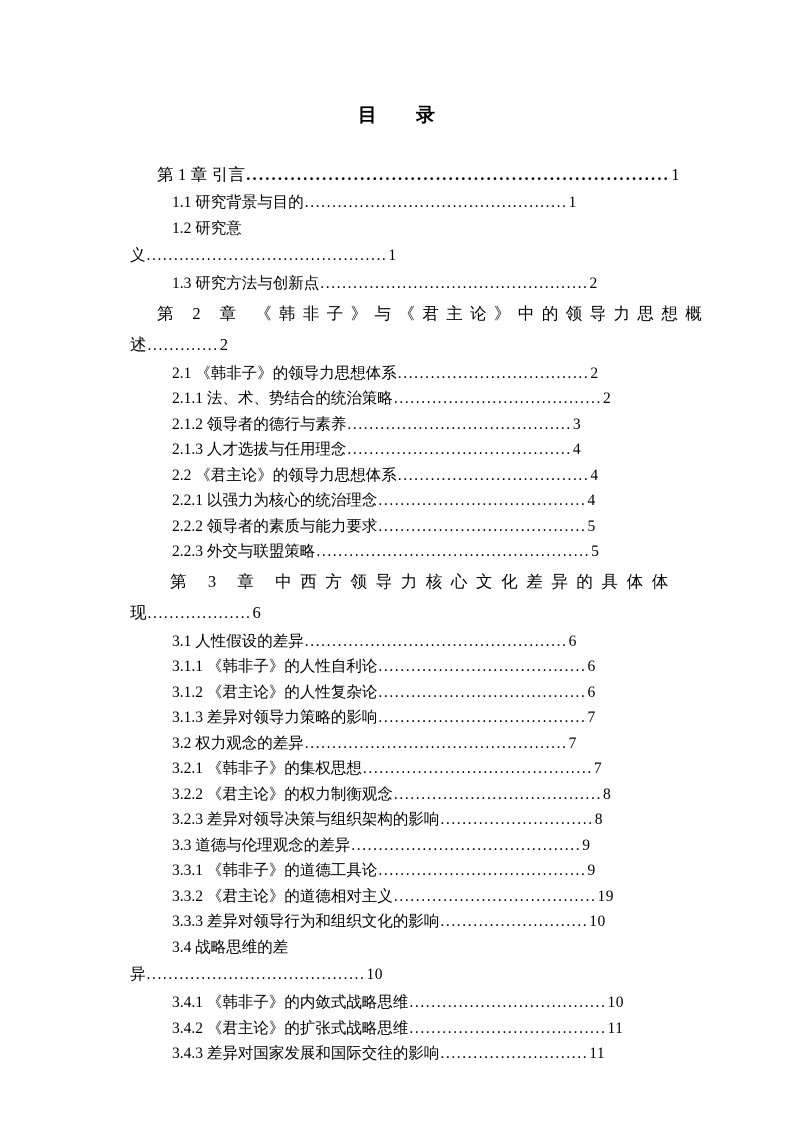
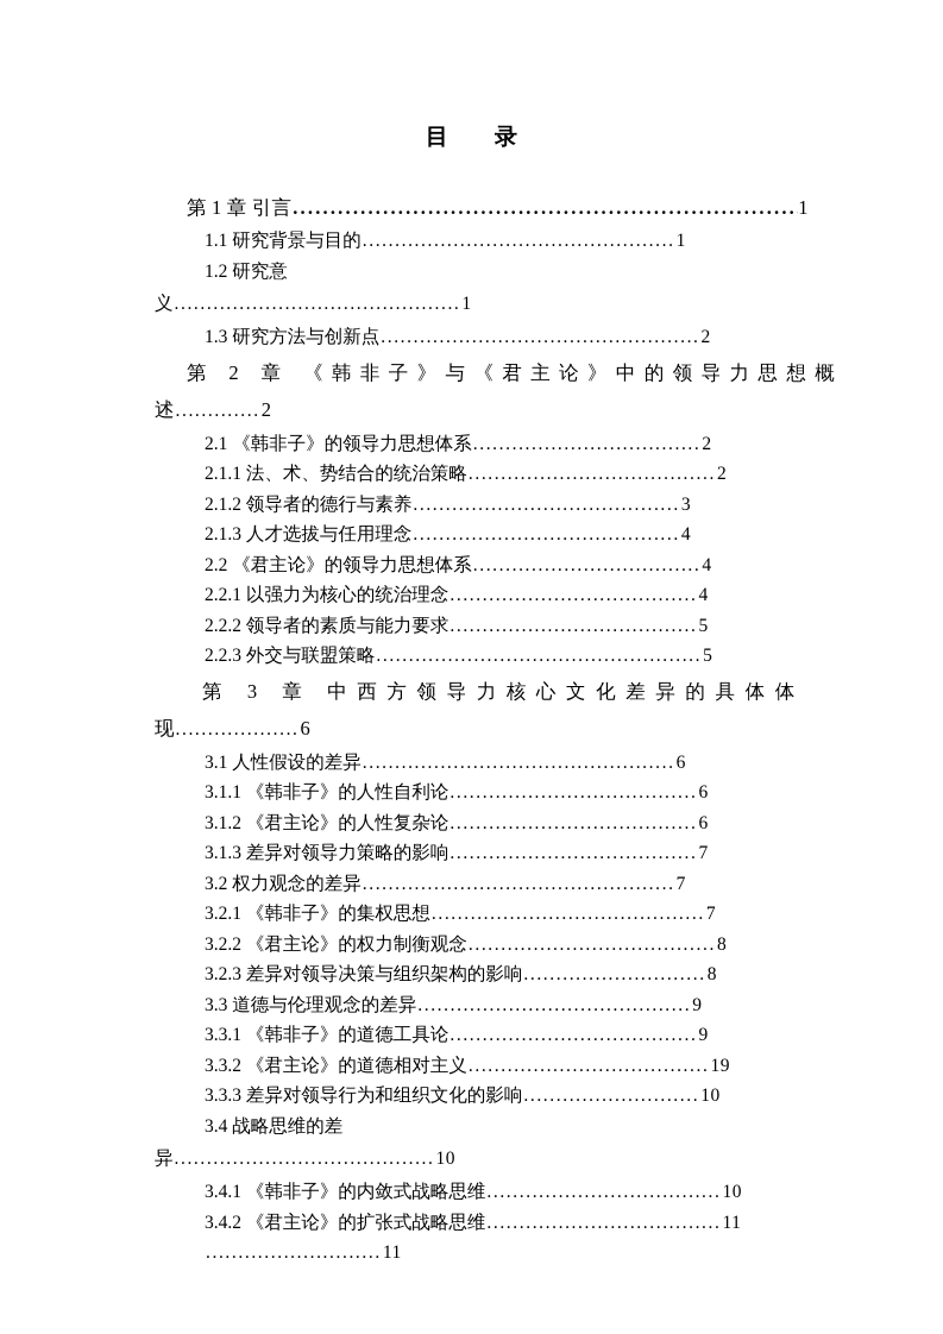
  目 录
  第 1 章 引言
  1
  1.1 研究背景与目的
  ................................................
  1
  1.2 研究意
  义
  ............................................
  1
  1.3 研究方法与创新点
  .................................................
  2
  第 2 章 《韩非子》与《君主论》中的领导力思想概
  述
  .............
  2
  2.1 《韩非子》的领导力思想体系
  ...................................
  2
  2.1.1 法、术、势结合的统治策略
  ......................................
  2
  2.1.2 领导者的德行与素养
  .........................................
  3
  2.1.3 人才选拔与任用理念
  .........................................
  4
  2.2 《君主论》的领导力思想体系
  ...................................
  4
  2.2.1 以强力为核心的统治理念
  ......................................
  4
  2.2.2 领导者的素质与能力要求
  ......................................
  5
  2.2.3 外交与联盟策略
  ..................................................
  5
  第 3 章 中西方领导力核心文化差异的具体体
  现
  ...................
  6
  3.1 人性假设的差异
  ................................................
  6
  3.1.1 《韩非子》的人性自利论
  ......................................
  6
  3.1.2 《君主论》的人性复杂论
  ......................................
  6
  3.1.3 差异对领导力策略的影响
  ......................................
  7
  3.2 权力观念的差异
  ................................................
  7
  3.2.1 《韩非子》的集权思想
  ..........................................
  7
  3.2.2 《君主论》的权力制衡观念
  ......................................
  8
  3.2.3 差异对领导决策与组织架构的影响
  ............................
  8
  3.3 道德与伦理观念的差异
  ..........................................
  9
  3.3.1 《韩非子》的道德工具论
  ......................................
  9
  3.3.2 《君主论》的道德相对主义
  .....................................
  19
  3.3.3 差异对领导行为和组织文化的影响
  ...........................
  10
  3.4 战略思维的差
  异
  ........................................
  10
  3.4.1 《韩非子》的内敛式战略思维
  ....................................
  10
  3.4.2 《君主论》的扩张式战略思维
  ....................................
  11
- 3.4.3 差异对国家发展和国际交往的影响
  ...........................
  11
